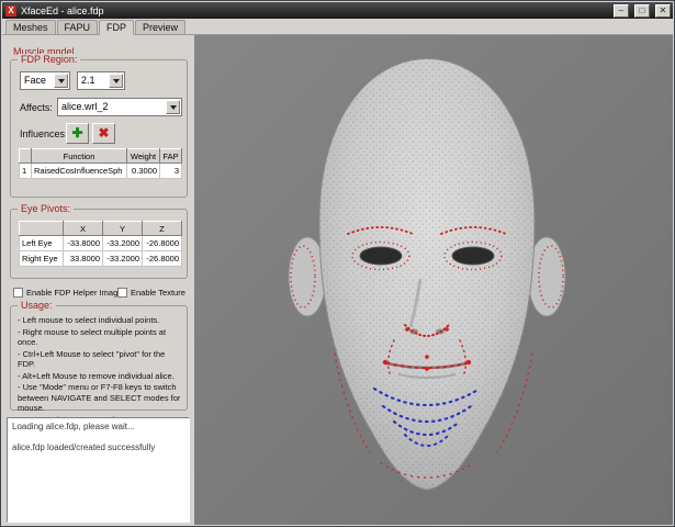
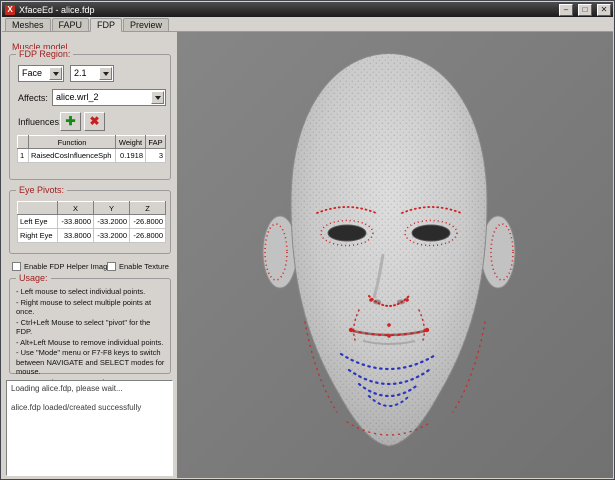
  X
  XfaceEd - alice.fdp
  –
  □
  ✕
  Meshes
  FAPU
  FDP
  Preview
  Muscle model
  FDP Region:
  Face
  2.1
  Affects:
  alice.wrl_2
  Influences
  ✚
  ✖
  	Function	Weight	FAP
- 1	RaisedCosInfluenceSph	0.3000	3
+ 1	RaisedCosInfluenceSph	0.1918	3
  Eye Pivots:
  	X	Y	Z
  Left Eye	-33.8000	-33.2000	-26.8000
  Right Eye	33.8000	-33.2000	-26.8000
  Enable FDP Helper Imag
  Enable Texture
  Usage:
  - Left mouse to select individual points.
  - Right mouse to select multiple points at once.
  - Ctrl+Left Mouse to select "pivot" for the FDP.
- - Alt+Left Mouse to remove individual alice.
+ - Alt+Left Mouse to remove individual points.
  - Use "Mode" menu or F7-F8 keys to switch between NAVIGATE and SELECT modes for mouse.
  Loading alice.fdp, please wait...
  alice.fdp loaded/created successfully
